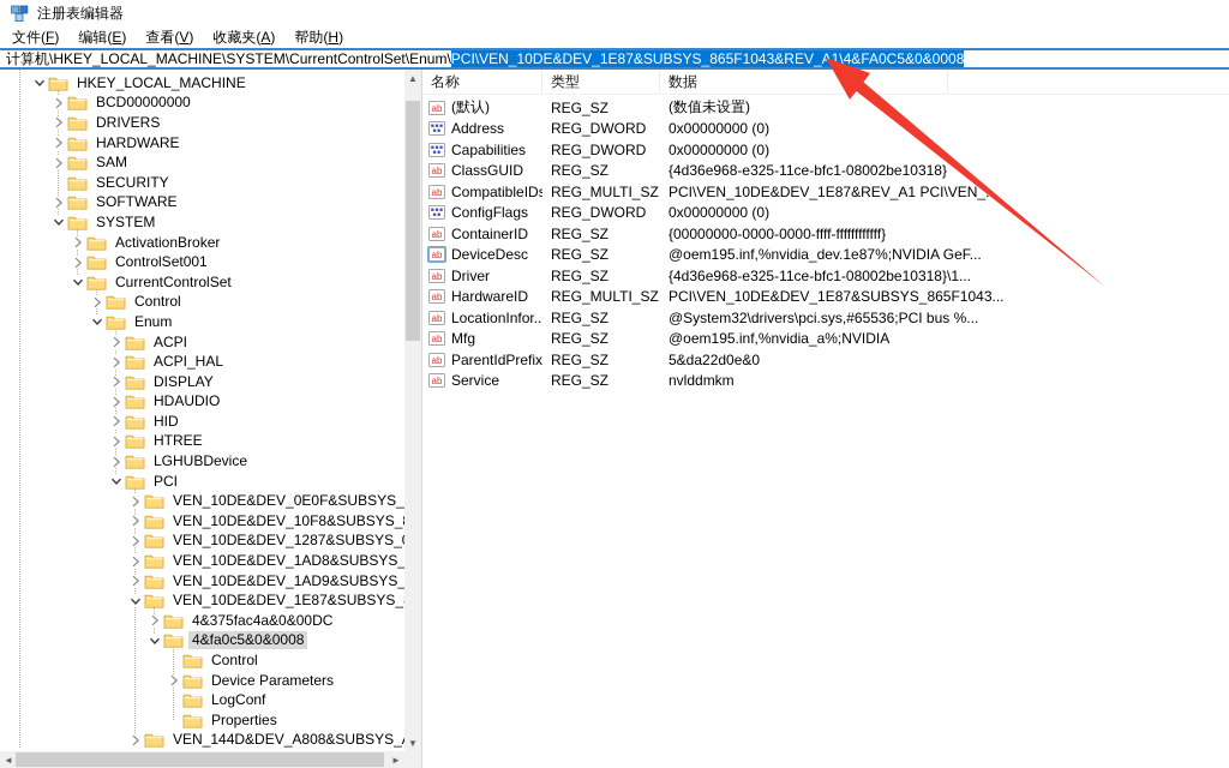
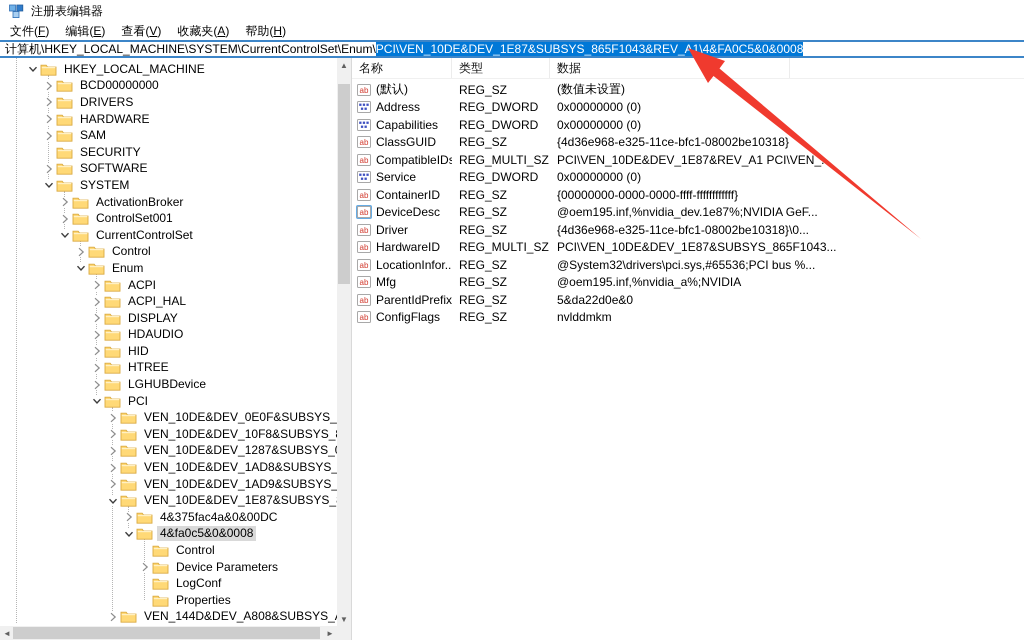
  注册表编辑器
  文件(F)
  编辑(E)
  查看(V)
  收藏夹(A)
  帮助(H)
  计算机\HKEY_LOCAL_MACHINE\SYSTEM\CurrentControlSet\Enum\
  PCI\VEN_10DE&DEV_1E87&SUBSYS_865F1043&REV_1\4&FA0C5&0&0008
  HKEY_LOCAL_MACHINE
  BCD00000000
  DRIVERS
  HARDWARE
  SAM
  SECURITY
  SOFTWARE
  SYSTEM
  ActivationBroker
  ControlSet001
  CurrentControlSet
  Control
  Enum
  ACPI
  ACPI_HAL
  DISPLAY
  HDAUDIO
  HID
  HTREE
  LGHUBDevice
  PCI
  VEN_10DE&DEV_0E0F&SUBSYS_
  VEN_10DE&DEV_10F8&SUBSYS_
  VEN_10DE&DEV_1287&SUBSYS_
  VEN_10DE&DEV_1AD8&SUBSYS_
  VEN_10DE&DEV_1AD9&SUBSYS_
  VEN_10DE&DEV_1E87&SUBSYS_
  4&375fac4a&0&00DC
  4&fa0c5&0&0008
  Control
  Device Parameters
  LogConf
  Properties
  VEN_144D&DEV_A808&SUBSYS_
  ▲
  ▼
  ◄
  ►
  名称
  类型
  数据
  ab
  (默认)
  REG_SZ
  (数值未设置)
  Address
  REG_DWORD
  0x00000000 (0)
  Capabilities
  REG_DWORD
  0x00000000 (0)
  ab
  ClassGUID
  REG_SZ
  {4d36e968-e325-11ce-bfc1-08002be10318}
  ab
  CompatibleIDs
  REG_MULTI_SZ
  PCI\VEN_10DE&DEV_1E87&REV_A1 PCI\VEN_.
- ConfigFlags
+ Service
  REG_DWORD
  0x00000000 (0)
  ab
  ContainerID
  REG_SZ
  {00000000-0000-0000-ffff-ffffffffffff}
  ab
  DeviceDesc
  REG_SZ
  @oem195.inf,%nvidia_dev.1e87%;NVIDIA GeF...
  ab
  Driver
  REG_SZ
- {4d36e968-e325-11ce-bfc1-08002be10318}\1...
+ {4d36e968-e325-11ce-bfc1-08002be10318}\0...
  ab
  HardwareID
  REG_MULTI_SZ
  PCI\VEN_10DE&DEV_1E87&SUBSYS_865F1043...
  ab
  LocationInfor..
  REG_SZ
  @System32\drivers\pci.sys,#65536;PCI bus %...
  ab
  Mfg
  REG_SZ
  @oem195.inf,%nvidia_a%;NVIDIA
  ab
  ParentIdPrefix
  REG_SZ
  5&da22d0e&0
  ab
- Service
+ ConfigFlags
  REG_SZ
  nvlddmkm
